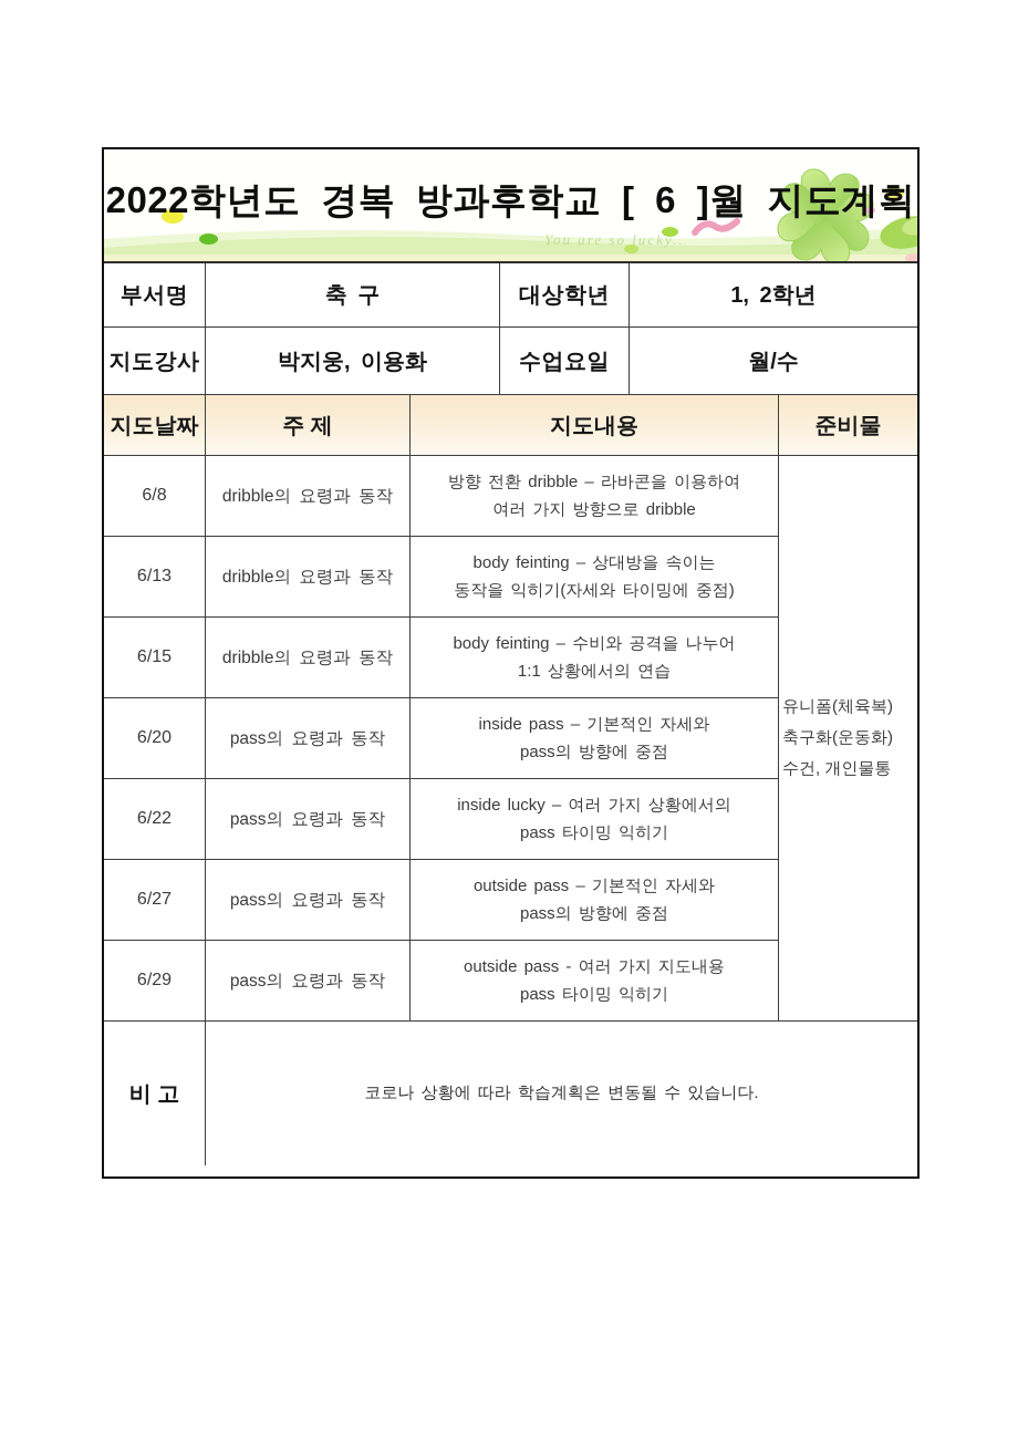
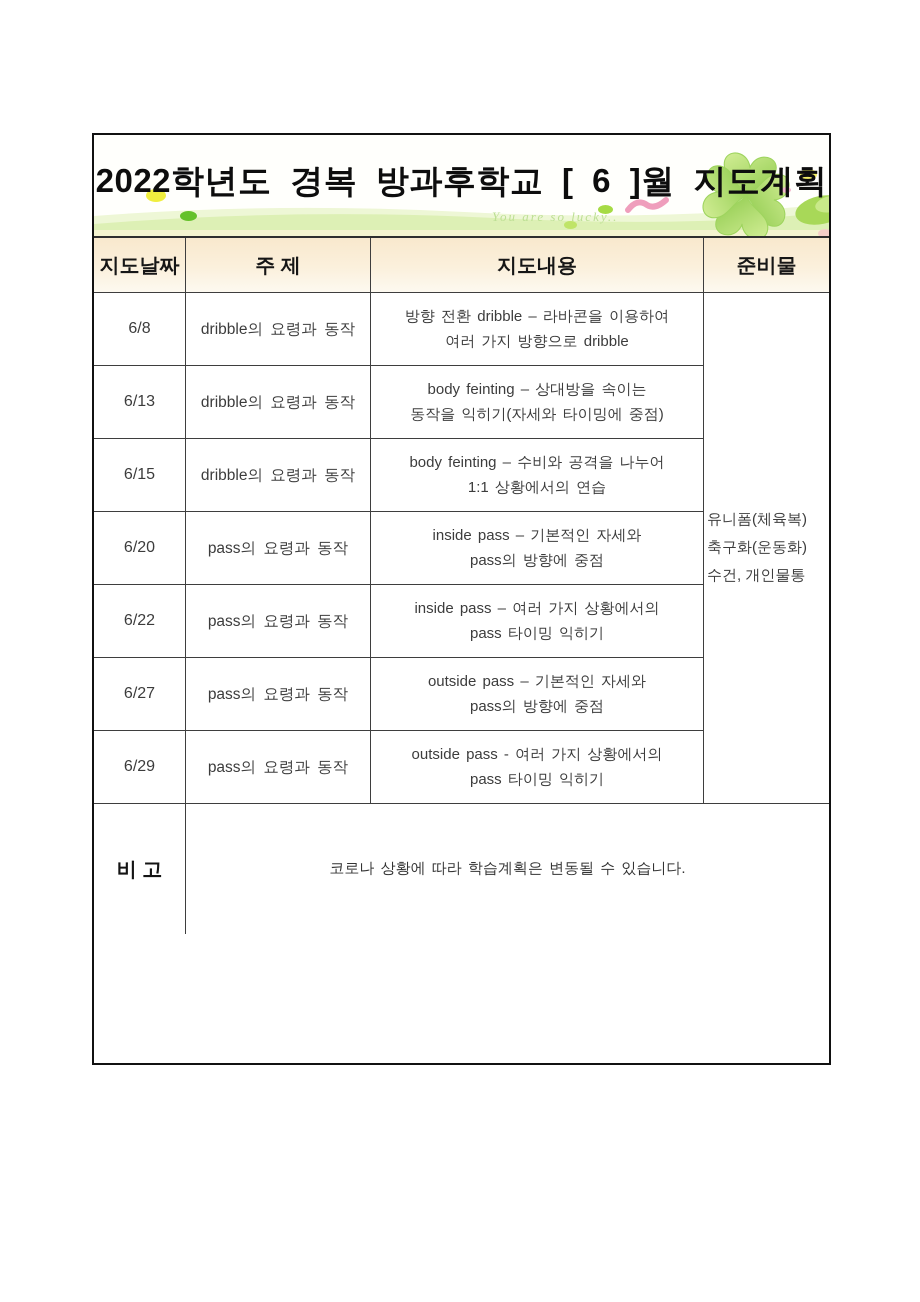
  2022학년도 경복 방과후학교 [ 6 ]월 지도계획
  You are so lucky..
- 부서명
- 축 구
- 대상학년
- 1, 2학년
- 지도강사
- 박지웅, 이용화
- 수업요일
- 월/수
  지도날짜
  주 제
  지도내용
  준비물
  6/8
  dribble의 요령과 동작
  방향 전환 dribble – 라바콘을 이용하여
  여러 가지 방향으로 dribble
  유니폼(체육복)
  축구화(운동화)
  수건, 개인물통
  6/13
  dribble의 요령과 동작
  body feinting – 상대방을 속이는
  동작을 익히기(자세와 타이밍에 중점)
  6/15
  dribble의 요령과 동작
  body feinting – 수비와 공격을 나누어
  1:1 상황에서의 연습
  6/20
  pass의 요령과 동작
  inside pass – 기본적인 자세와
  pass의 방향에 중점
  6/22
  pass의 요령과 동작
- inside lucky – 여러 가지 상황에서의
+ inside pass – 여러 가지 상황에서의
  pass 타이밍 익히기
  6/27
  pass의 요령과 동작
  outside pass – 기본적인 자세와
  pass의 방향에 중점
  6/29
  pass의 요령과 동작
- outside pass - 여러 가지 지도내용
+ outside pass - 여러 가지 상황에서의
  pass 타이밍 익히기
  비 고
  코로나 상황에 따라 학습계획은 변동될 수 있습니다.
